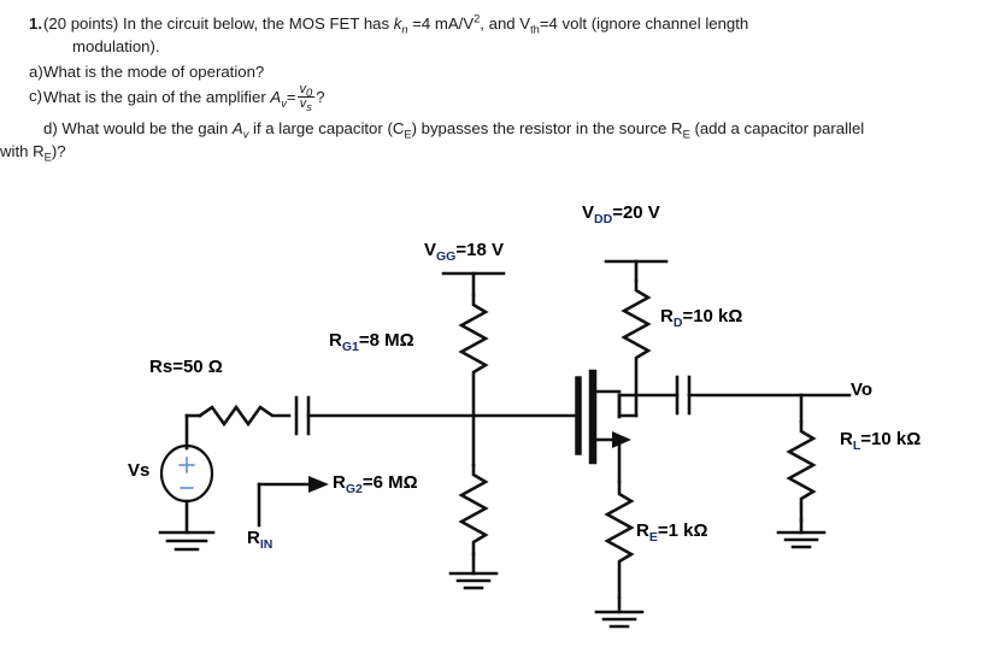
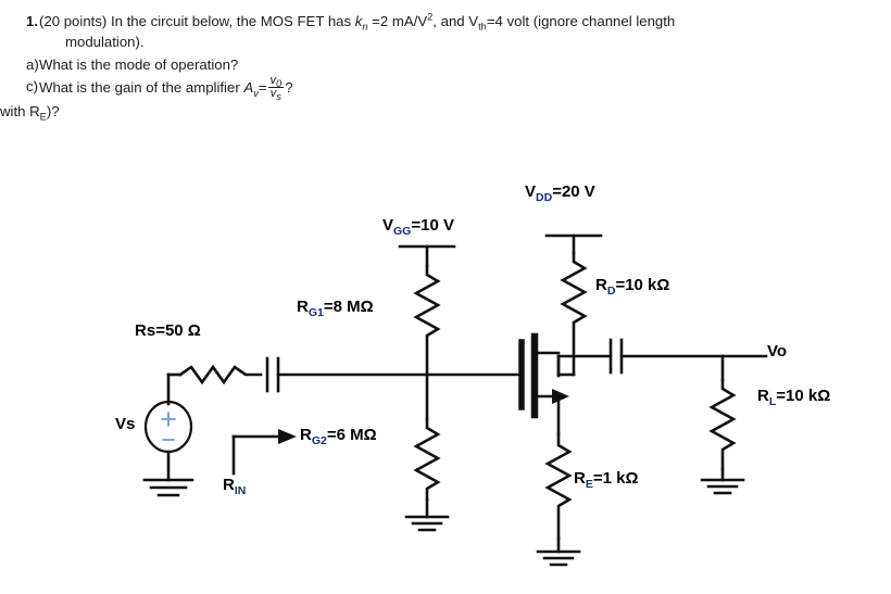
  1.
- (20 points) In the circuit below, the MOS FET has kn =4 mA/V2, and Vth=4 volt (ignore channel length
+ (20 points) In the circuit below, the MOS FET has kn =2 mA/V2, and Vth=4 volt (ignore channel length
  modulation).
  a)
  What is the mode of operation?
  c)
  What is the gain of the amplifier Av=
  v0
  vs
  ?
- d) What would be the gain Av if a large capacitor (CE) bypasses the resistor in the source RE (add a capacitor parallel
  with RE)?
  VDD=20 V
- VGG=18 V
+ VGG=10 V
  RD=10 kΩ
  RG1=8 MΩ
  Rs=50 Ω
  Vo
  RL=10 kΩ
  Vs
  RG2=6 MΩ
  RE=1 kΩ
  RIN
